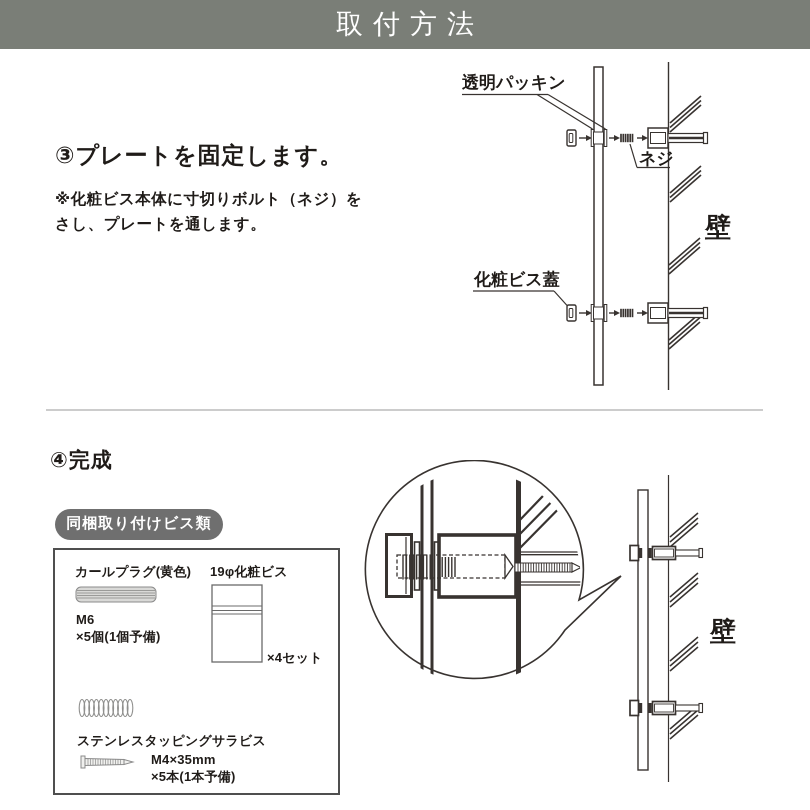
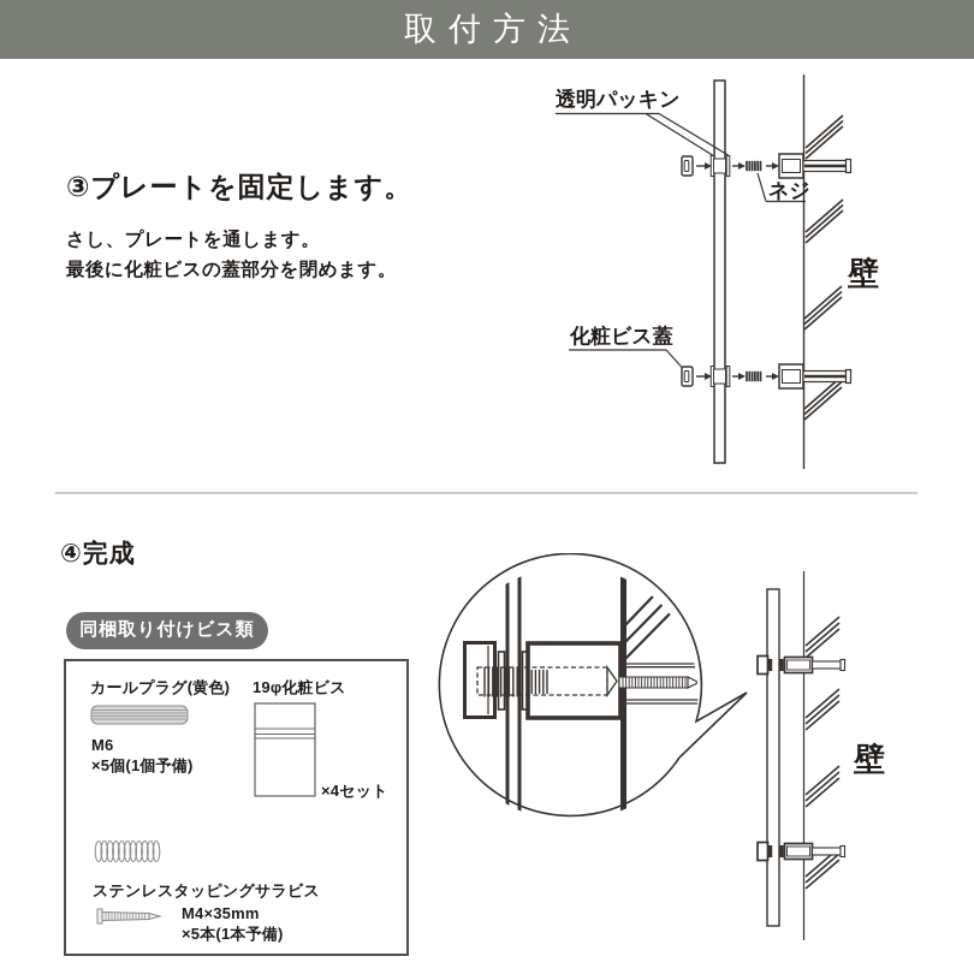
  取付方法
  ③プレートを固定します。
- ※化粧ビス本体に寸切りボルト（ネジ）を
  さし、プレートを通します。
+ 最後に化粧ビスの蓋部分を閉めます。
  透明パッキン
  ネジ
  化粧ビス蓋
  壁
  ④完成
  同梱取り付けビス類
  カールプラグ(黄色)
  M6
  ×5個(1個予備)
  19φ化粧ビス
  ×4セット
  ステンレスタッピングサラビス
  M4×35mm
  ×5本(1本予備)
  壁
